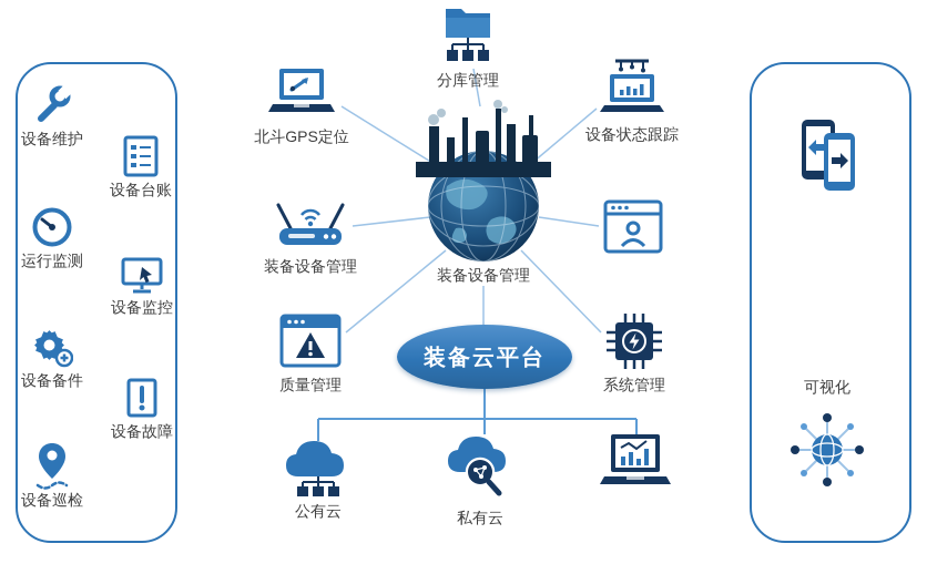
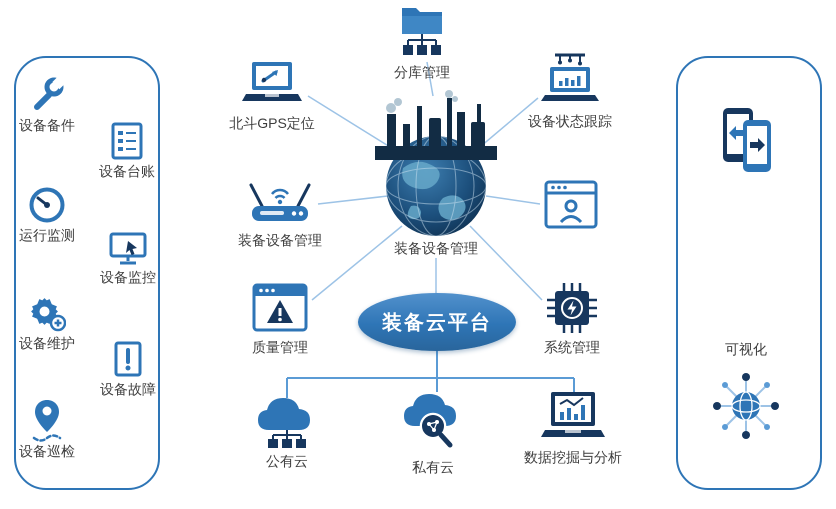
- 设备维护
+ 设备备件
  设备台账
  运行监测
  设备监控
- 设备备件
+ 设备维护
  设备故障
  设备巡检
  可视化
  装备设备管理
  装备云平台
  分库管理
  北斗GPS定位
  设备状态跟踪
  装备设备管理
  质量管理
  系统管理
  公有云
  私有云
+ 数据挖掘与分析
